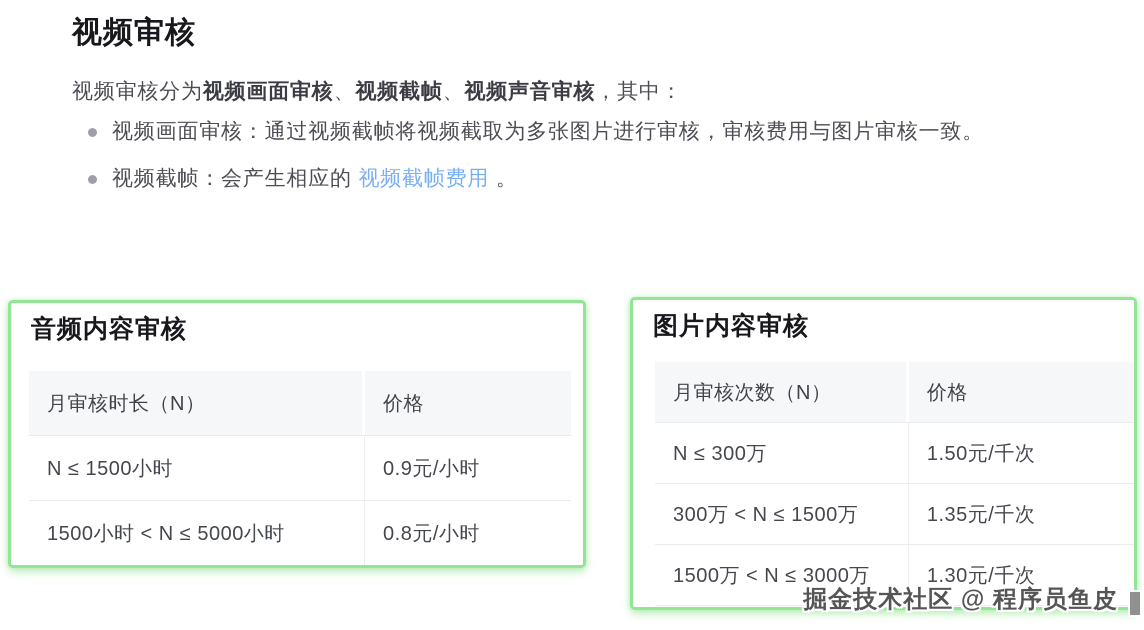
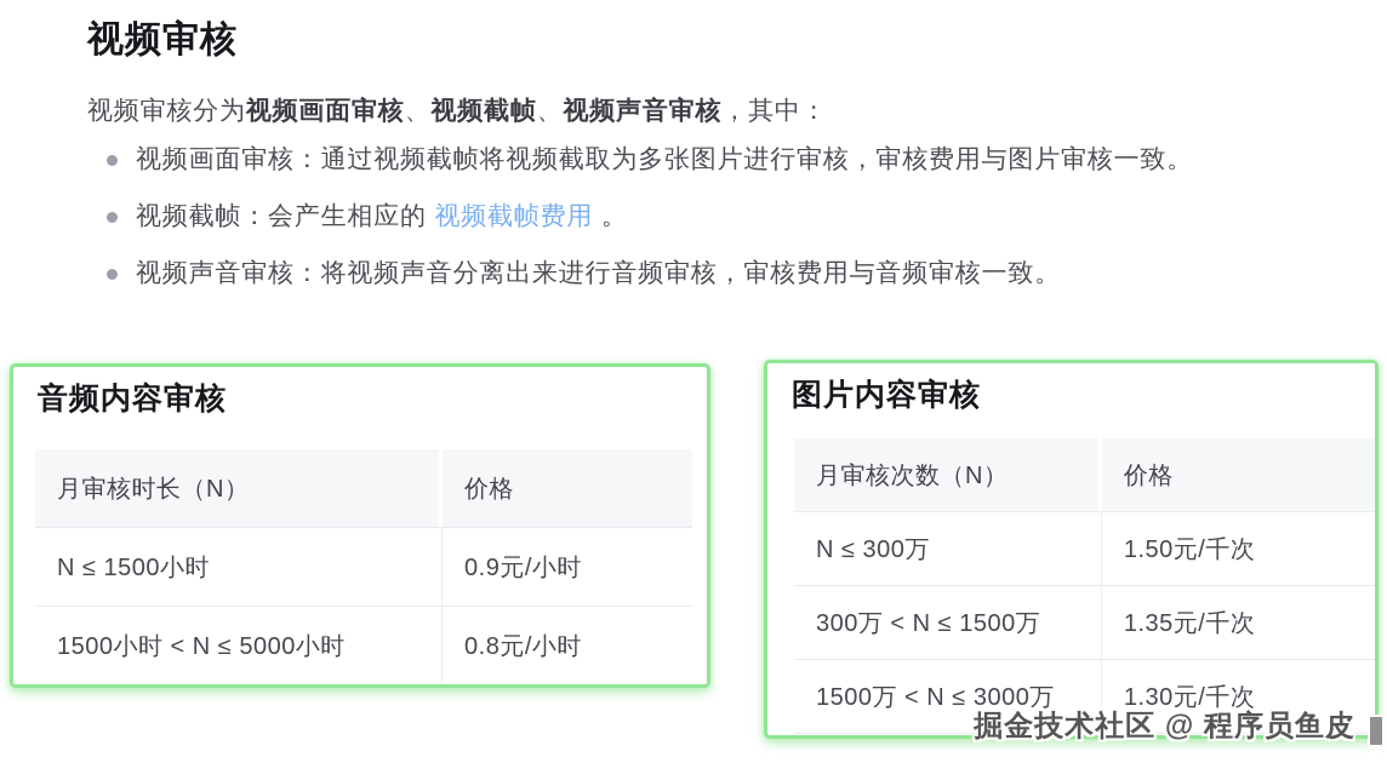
  视频审核
  视频审核分为视频画面审核、视频截帧、视频声音审核，其中：
  视频画面审核：通过视频截帧将视频截取为多张图片进行审核，审核费用与图片审核一致。
  视频截帧：会产生相应的 视频截帧费用 。
+ 视频声音审核：将视频声音分离出来进行音频审核，审核费用与音频审核一致。
  音频内容审核
  月审核时长（N）
  价格
  N ≤ 1500小时
  0.9元/小时
  1500小时 < N ≤ 5000小时
  0.8元/小时
  图片内容审核
  月审核次数（N）
  价格
  N ≤ 300万
  1.50元/千次
  300万 < N ≤ 1500万
  1.35元/千次
  1500万 < N ≤ 3000万
  1.30元/千次
  掘金技术社区 @ 程序员鱼皮
